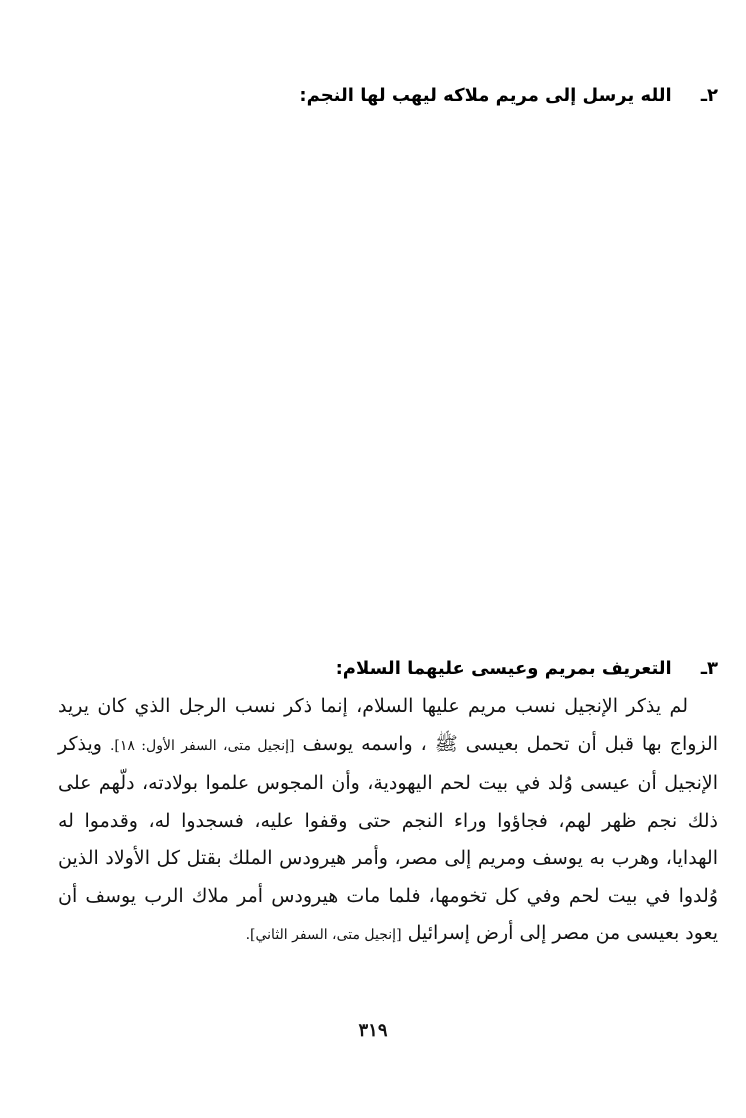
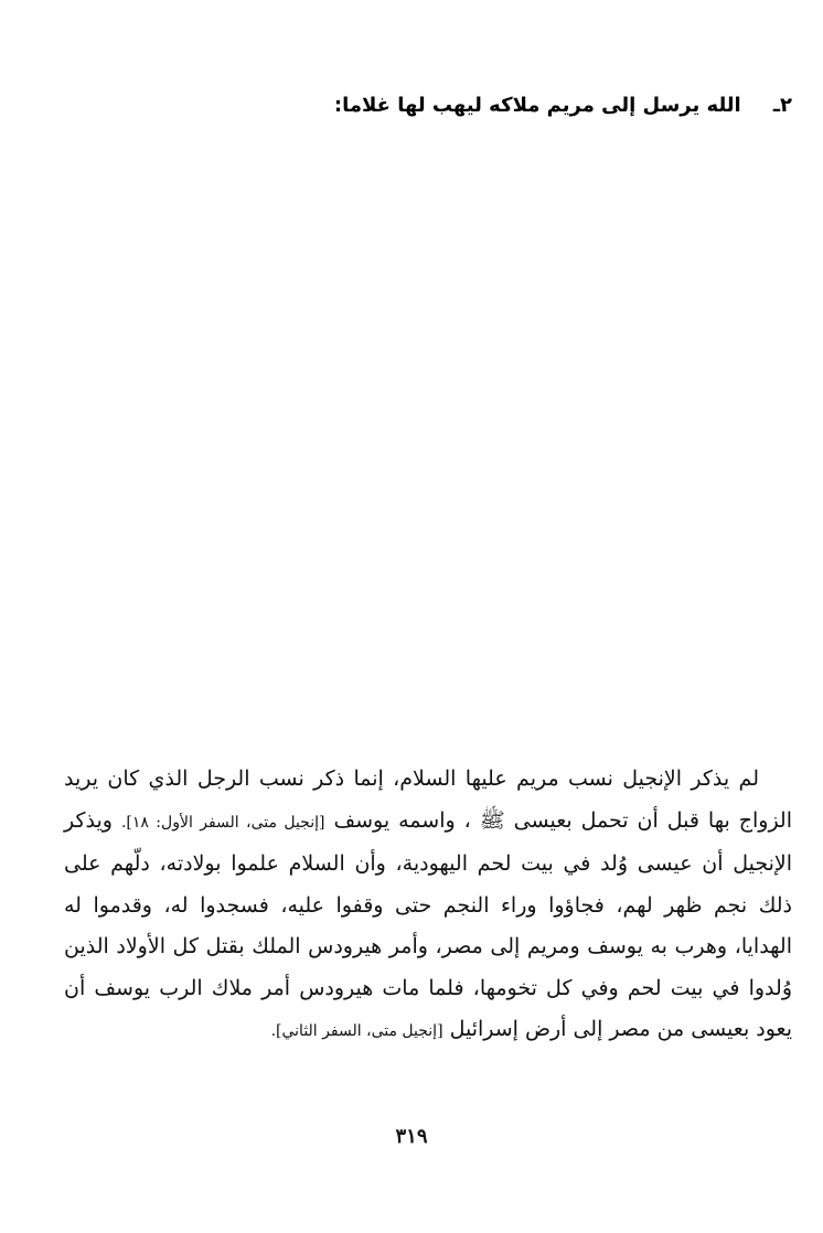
- ٢ـ الله يرسل إلى مريم ملاكه ليهب لها النجم:
+ ٢ـ الله يرسل إلى مريم ملاكه ليهب لها غلاما:
- ٣ـ التعريف بمريم وعيسى عليهما السلام:
- لم يذكر الإنجيل نسب مريم عليها السلام، إنما ذكر نسب الرجل الذي كان يريد الزواج بها قبل أن تحمل بعيسى ﷺ ، واسمه يوسف [إنجيل متى، السفر الأول: ١٨]. ويذكر الإنجيل أن عيسى وُلد في بيت لحم اليهودية، وأن المجوس علموا بولادته، دلّهم على ذلك نجم ظهر لهم، فجاؤوا وراء النجم حتى وقفوا عليه، فسجدوا له، وقدموا له الهدايا، وهرب به يوسف ومريم إلى مصر، وأمر هيرودس الملك بقتل كل الأولاد الذين وُلدوا في بيت لحم وفي كل تخومها، فلما مات هيرودس أمر ملاك الرب يوسف أن يعود بعيسى من مصر إلى أرض إسرائيل [إنجيل متى، السفر الثاني].
+ لم يذكر الإنجيل نسب مريم عليها السلام، إنما ذكر نسب الرجل الذي كان يريد الزواج بها قبل أن تحمل بعيسى ﷺ ، واسمه يوسف [إنجيل متى، السفر الأول: ١٨]. ويذكر الإنجيل أن عيسى وُلد في بيت لحم اليهودية، وأن السلام علموا بولادته، دلّهم على ذلك نجم ظهر لهم، فجاؤوا وراء النجم حتى وقفوا عليه، فسجدوا له، وقدموا له الهدايا، وهرب به يوسف ومريم إلى مصر، وأمر هيرودس الملك بقتل كل الأولاد الذين وُلدوا في بيت لحم وفي كل تخومها، فلما مات هيرودس أمر ملاك الرب يوسف أن يعود بعيسى من مصر إلى أرض إسرائيل [إنجيل متى، السفر الثاني].
  ٣١٩
